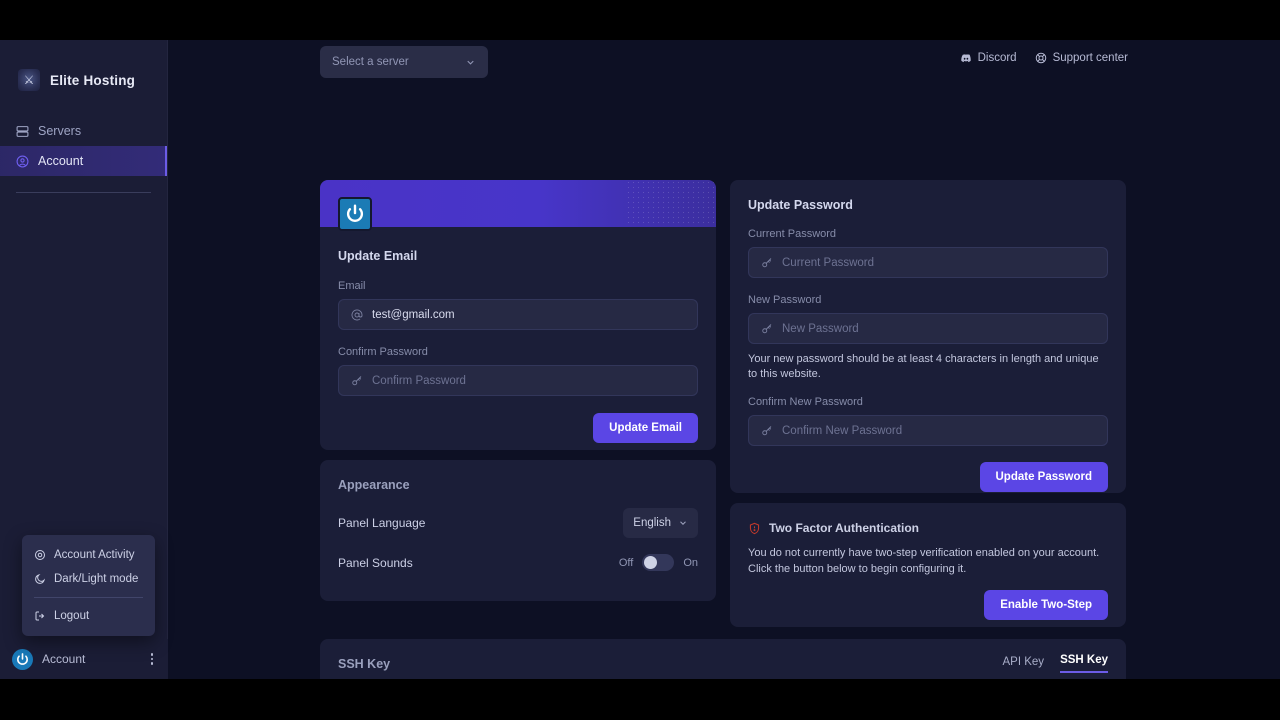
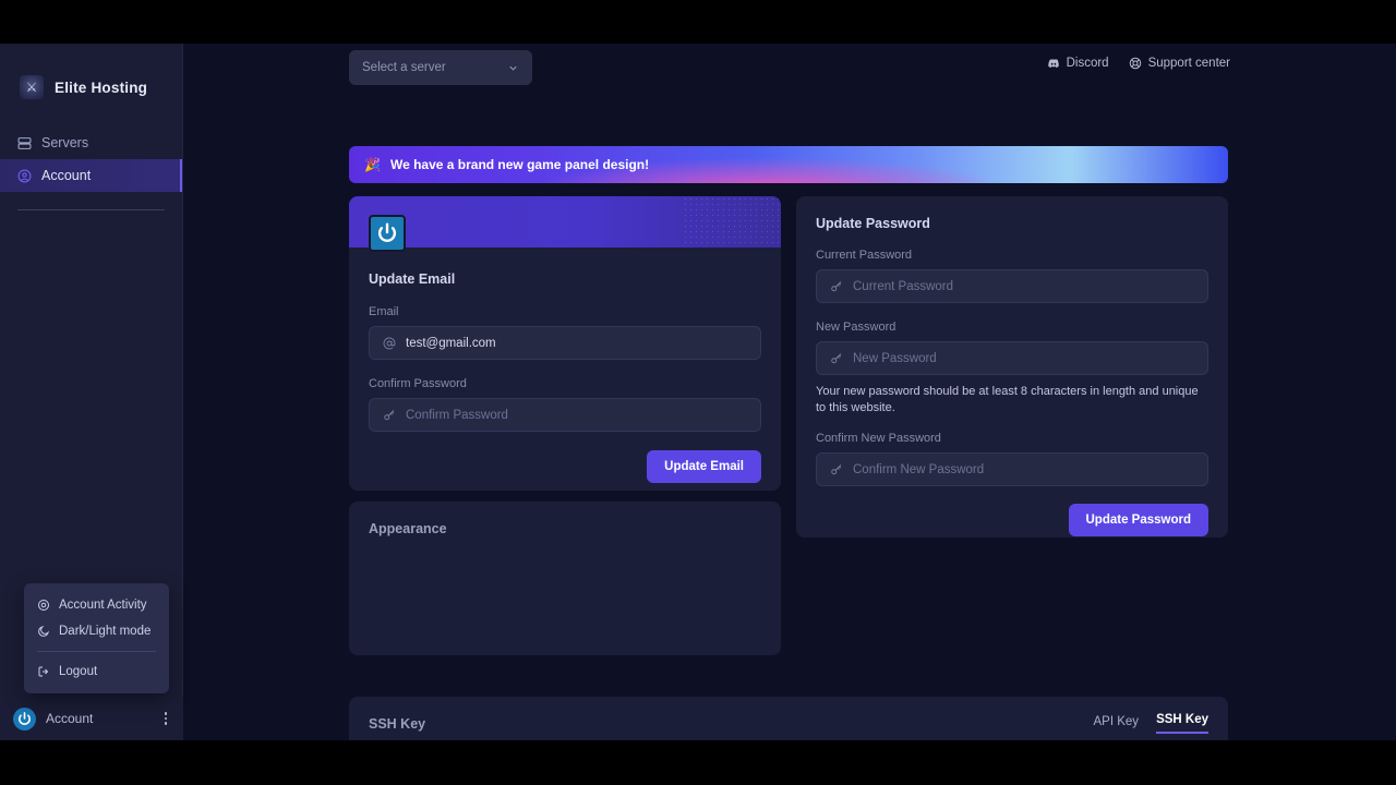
  ⚔
  Elite Hosting
  Servers
  Account
  Account Activity
  Dark/Light mode
  Logout
  Account
  Select a server
  Discord
  Support center
+ 🎉
+ We have a brand new game panel design!
  Update Email
  Email
  test@gmail.com
  Confirm Password
  Confirm Password
  Update Email
  Appearance
- Panel Language
- English
- Panel Sounds
- Off
- On
  Update Password
  Current Password
  Current Password
  New Password
  New Password
- Your new password should be at least 4 characters in length and unique to this website.
+ Your new password should be at least 8 characters in length and unique to this website.
  Confirm New Password
  Confirm New Password
  Update Password
- Two Factor Authentication
- You do not currently have two-step verification enabled on your account. Click the button below to begin configuring it.
- Enable Two-Step
  SSH Key
  API Key
  SSH Key
